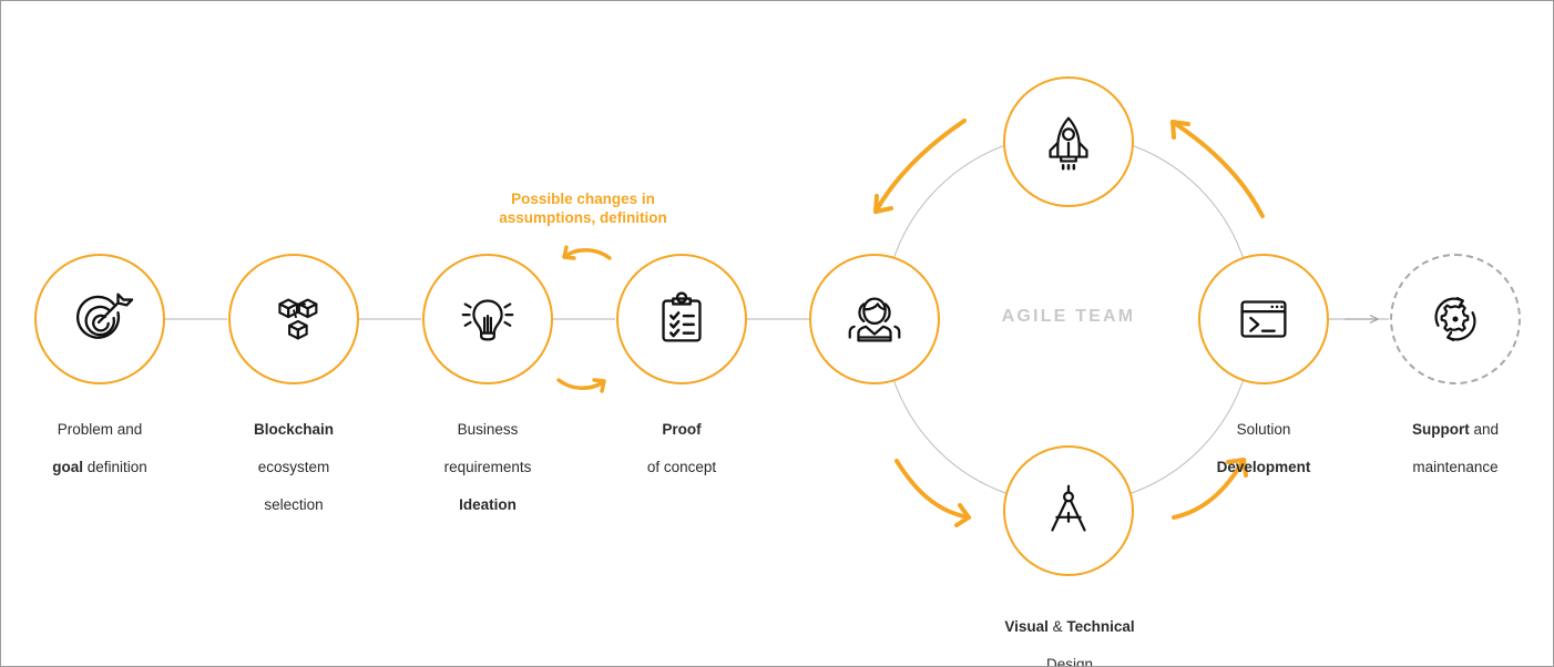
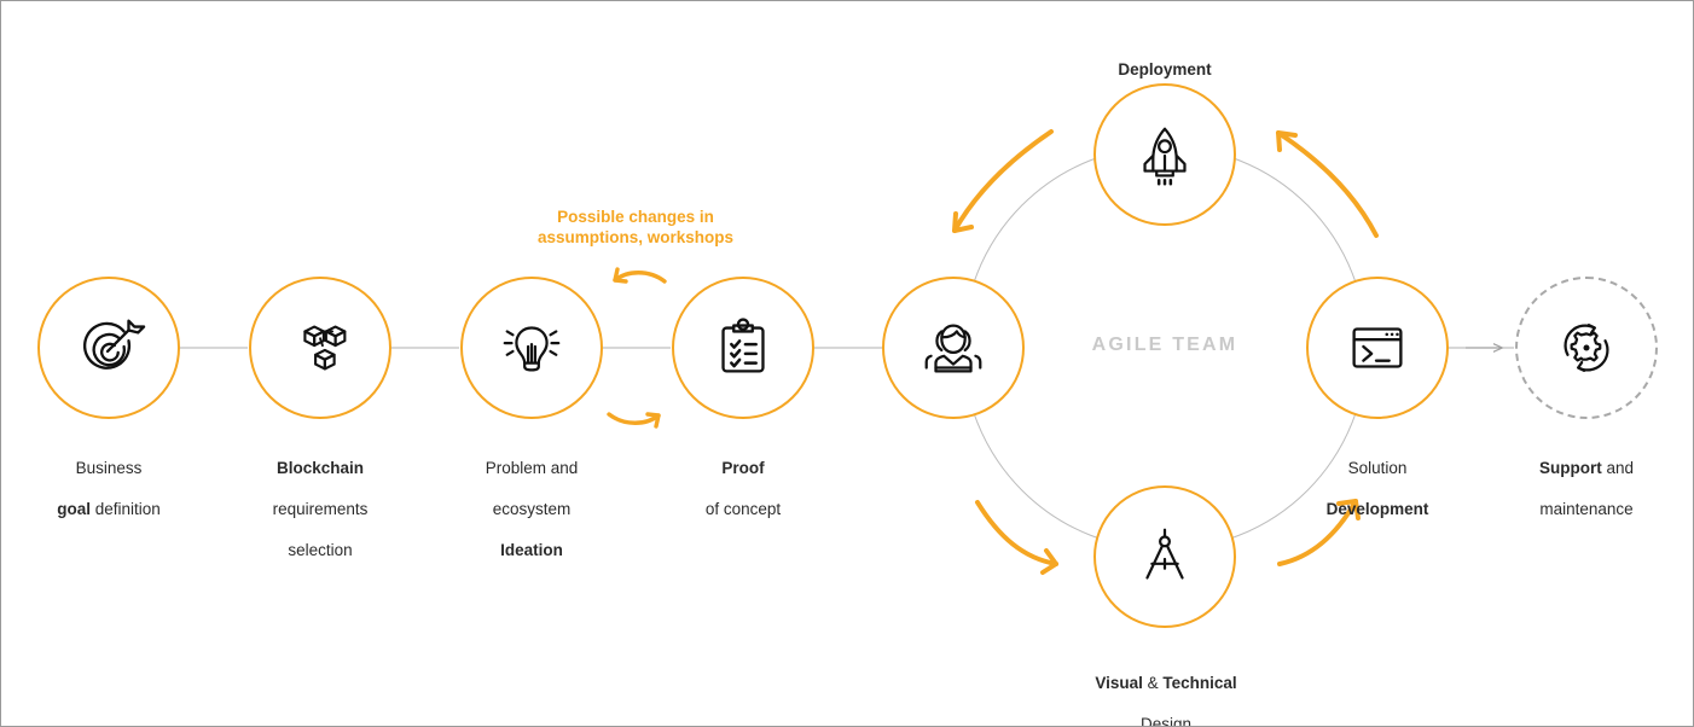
- Problem and
+ Business
  goal definition
  Blockchain
- ecosystem
+ requirements
  selection
- Business
+ Problem and
- requirements
+ ecosystem
  Ideation
  Proof
  of concept
- Possible changes in assumptions, definition
+ Possible changes in assumptions, workshops
+ Deployment
  Solution
  Development
  Visual & Technical
  Design
  AGILE TEAM
  Support and
  maintenance
